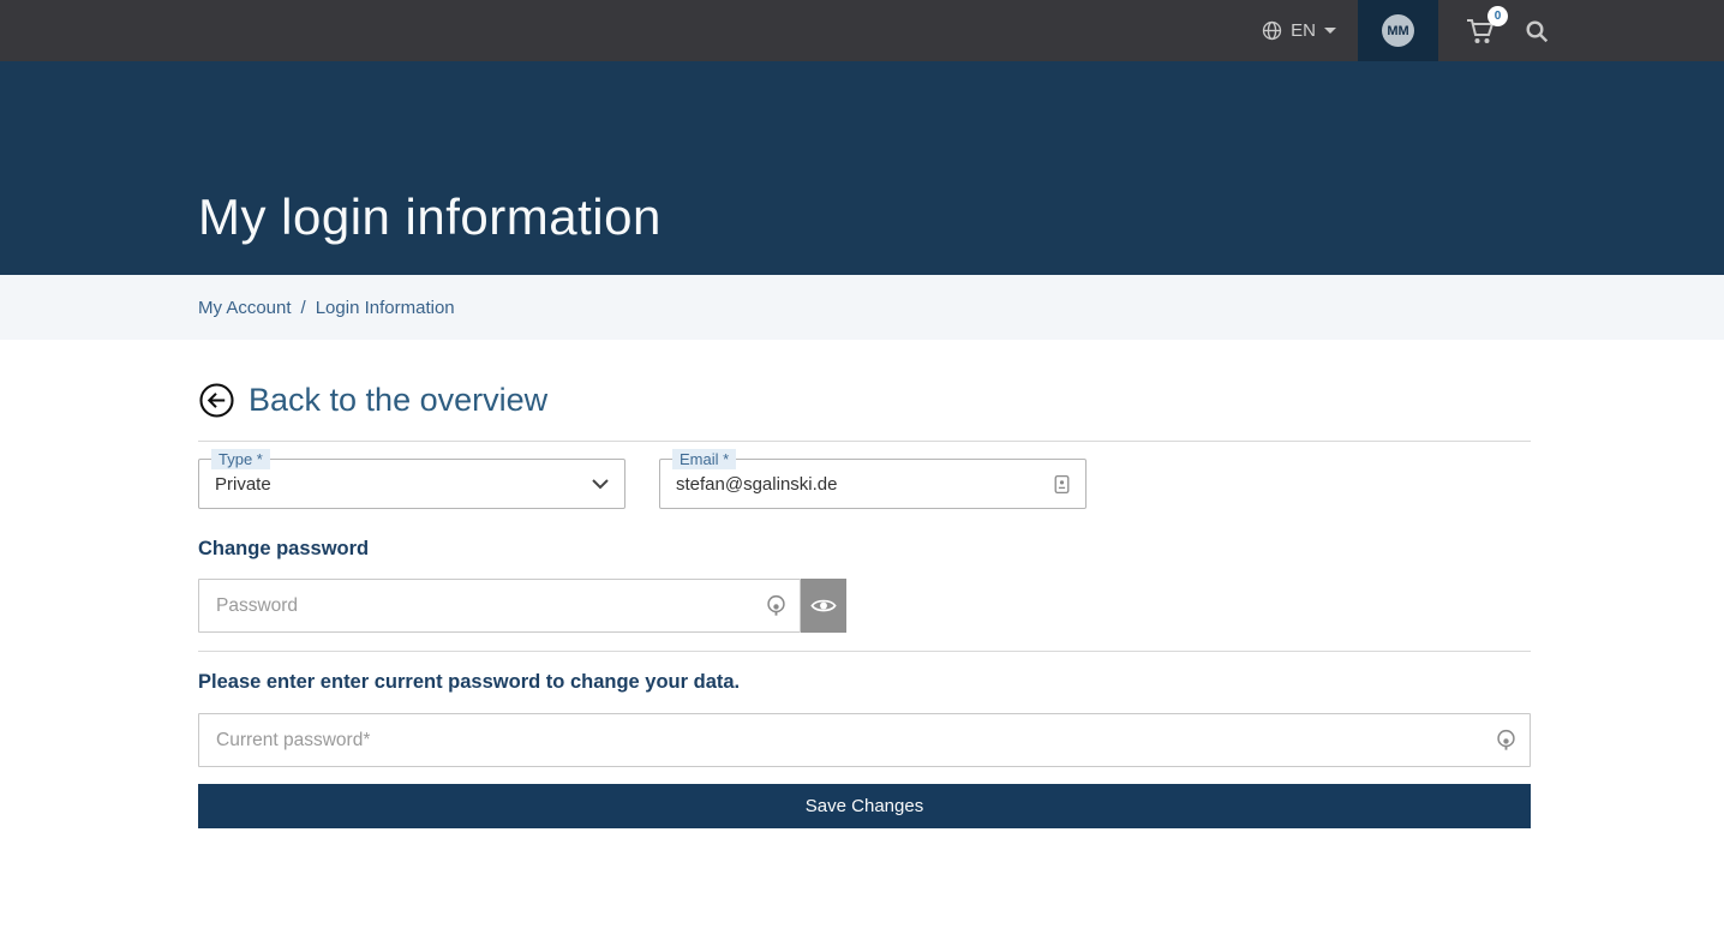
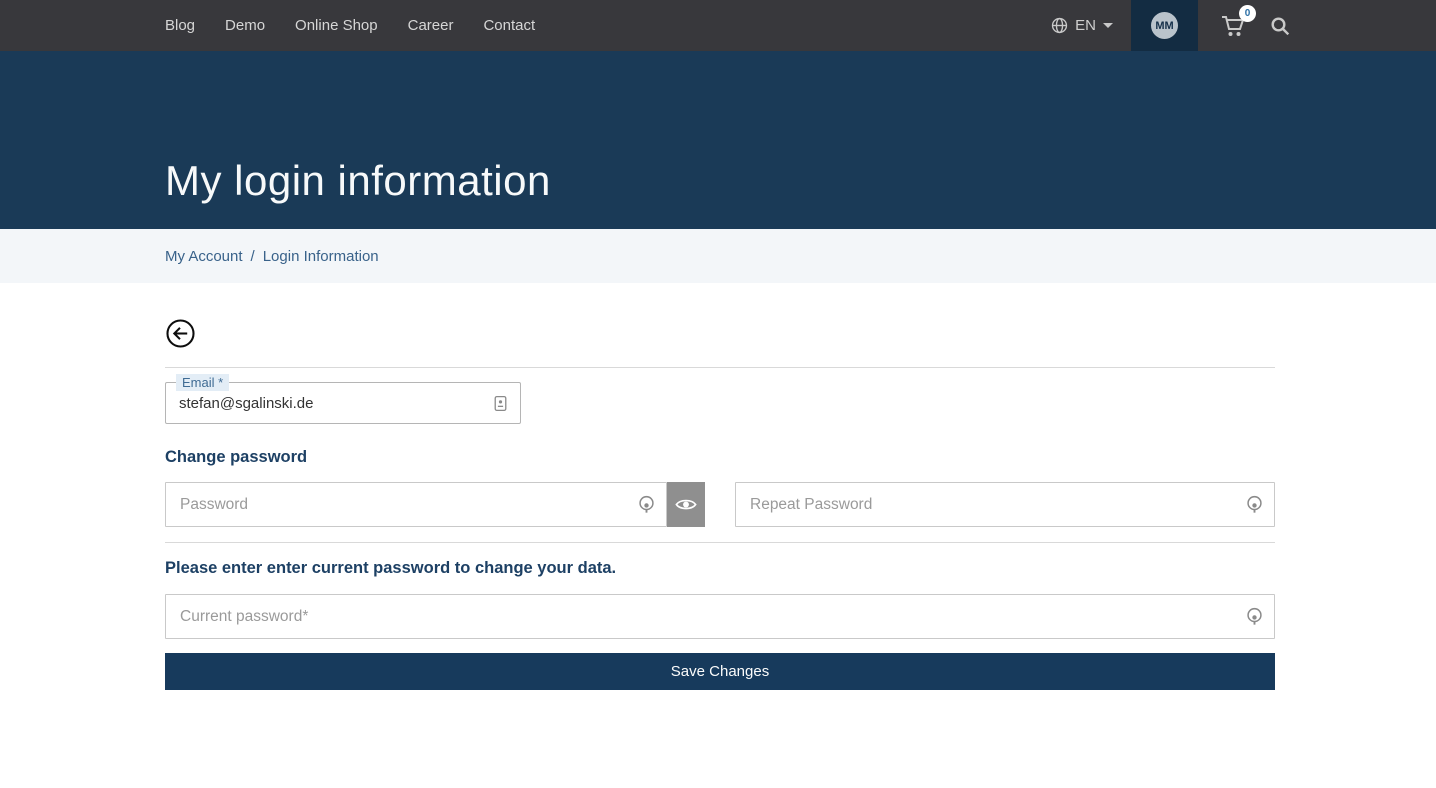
+ Blog
+ Demo
+ Online Shop
+ Career
+ Contact
  EN
  MM
  0
  My login information
  My Account
  /
  Login Information
- Back to the overview
- Type *
- Private
  Email *
  stefan@sgalinski.de
  Change password
  Password
+ Repeat Password
  Please enter enter current password to change your data.
  Current password*
  Save Changes
